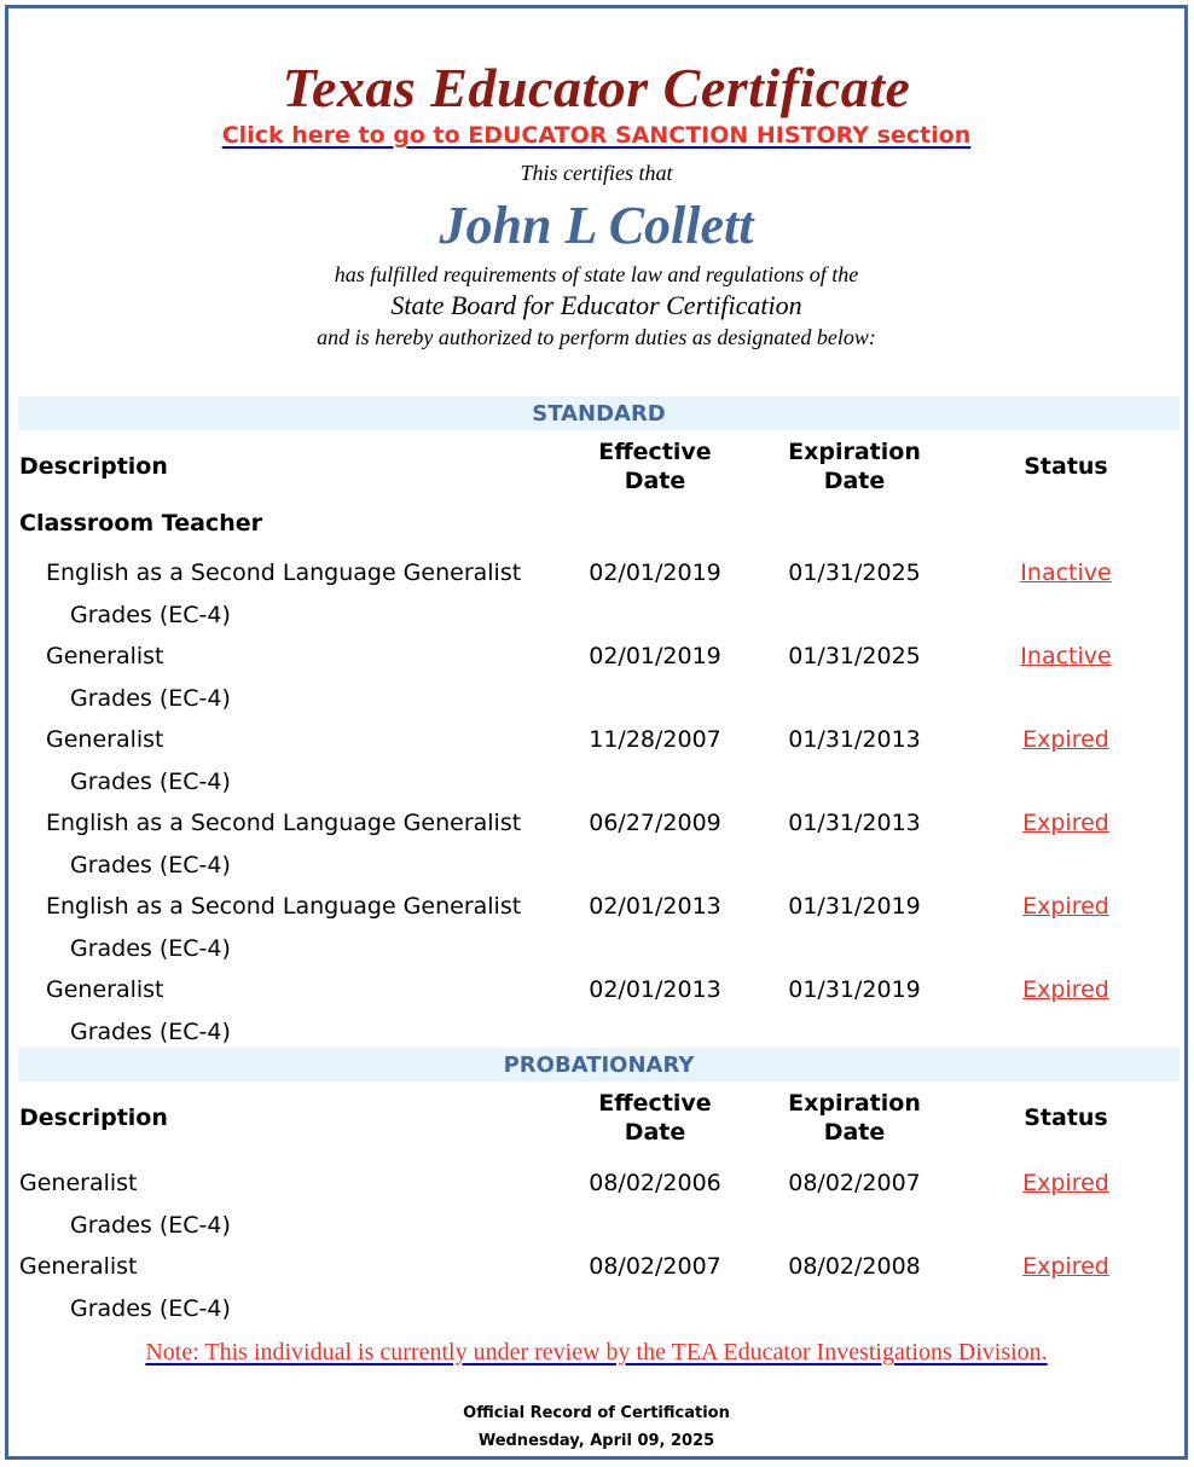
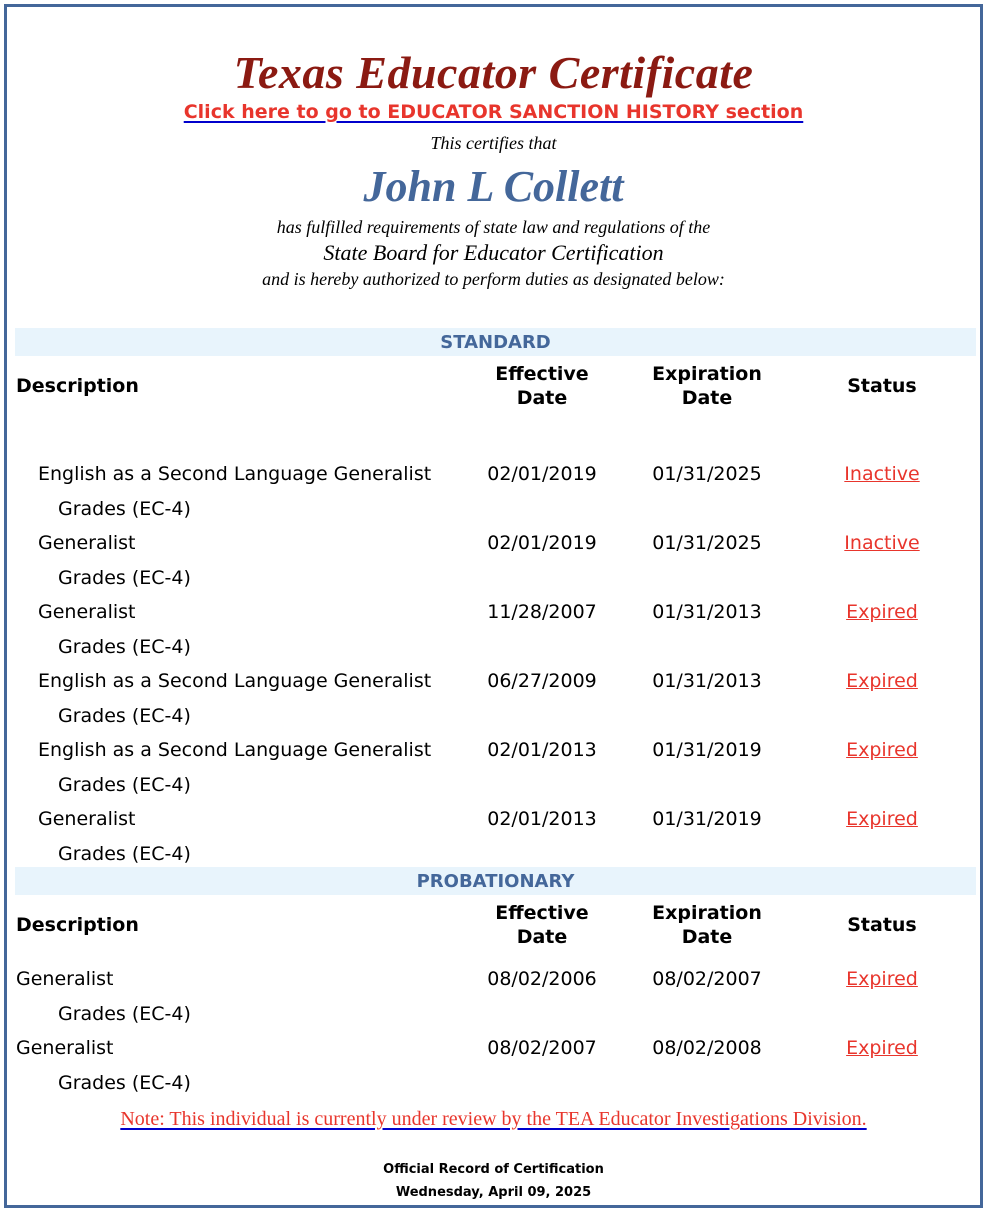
  Texas Educator Certificate
  Click here to go to EDUCATOR SANCTION HISTORY section
  This certifies that
  John L Collett
  has fulfilled requirements of state law and regulations of the
  State Board for Educator Certification
  and is hereby authorized to perform duties as designated below:
  STANDARD
  Description
  Effective
  Date
  Expiration
  Date
  Status
- Classroom Teacher
  English as a Second Language Generalist
  02/01/2019
  01/31/2025
  Inactive
  Grades (EC-4)
  Generalist
  02/01/2019
  01/31/2025
  Inactive
  Grades (EC-4)
  Generalist
  11/28/2007
  01/31/2013
  Expired
  Grades (EC-4)
  English as a Second Language Generalist
  06/27/2009
  01/31/2013
  Expired
  Grades (EC-4)
  English as a Second Language Generalist
  02/01/2013
  01/31/2019
  Expired
  Grades (EC-4)
  Generalist
  02/01/2013
  01/31/2019
  Expired
  Grades (EC-4)
  PROBATIONARY
  Description
  Effective
  Date
  Expiration
  Date
  Status
  Generalist
  08/02/2006
  08/02/2007
  Expired
  Grades (EC-4)
  Generalist
  08/02/2007
  08/02/2008
  Expired
  Grades (EC-4)
  Note: This individual is currently under review by the TEA Educator Investigations Division.
  Official Record of Certification
  Wednesday, April 09, 2025
